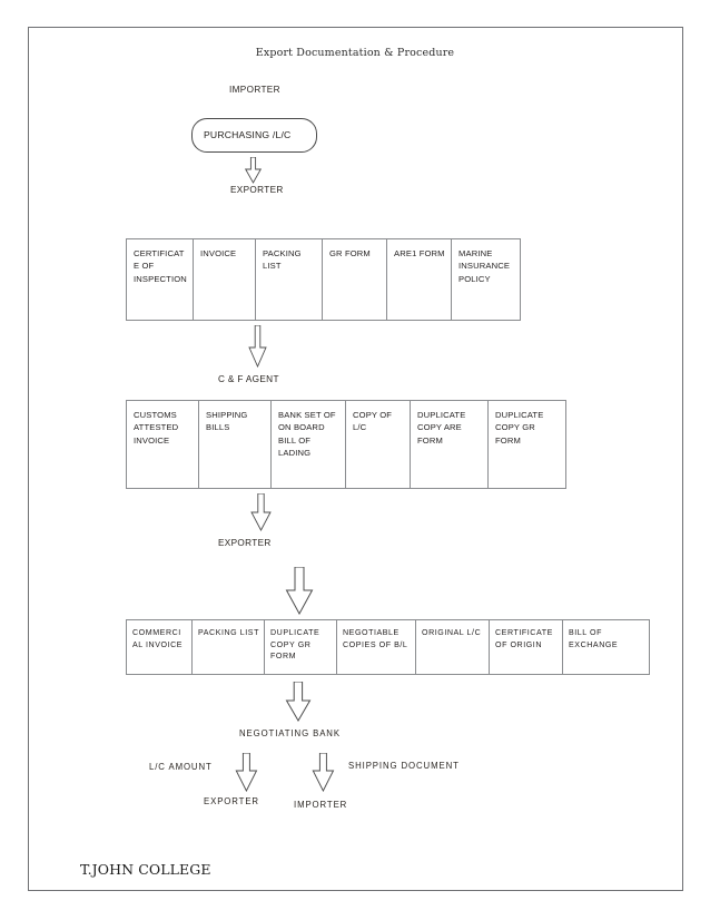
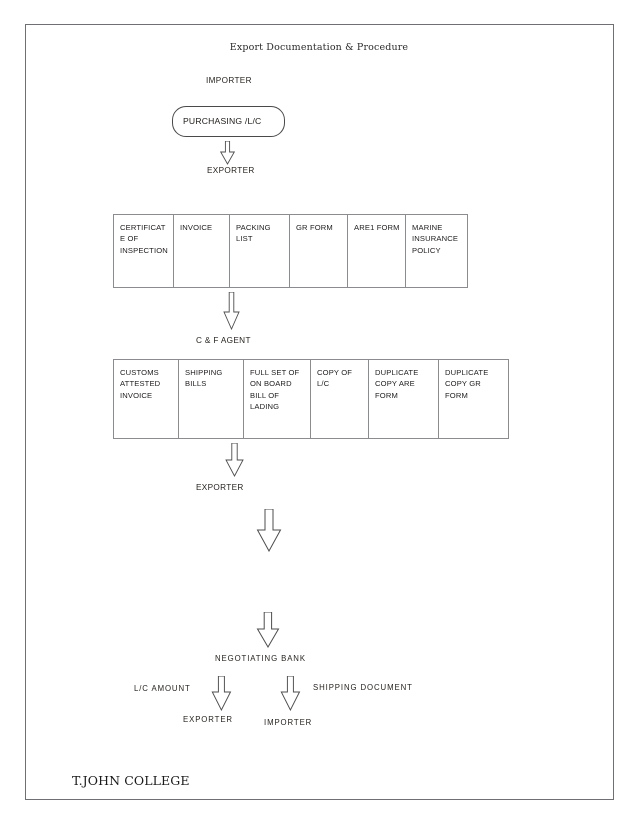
  Export Documentation & Procedure
  IMPORTER
  PURCHASING /L/C
  EXPORTER
  CERTIFICATE OF INSPECTION	INVOICE	PACKING LIST	GR FORM	ARE1 FORM	MARINE INSURANCE POLICY
  C & F AGENT
- CUSTOMS ATTESTED INVOICE	SHIPPING BILLS	BANK SET OF ON BOARD BILL OF LADING	COPY OF L/C	DUPLICATE COPY ARE FORM	DUPLICATE COPY GR FORM
+ CUSTOMS ATTESTED INVOICE	SHIPPING BILLS	FULL SET OF ON BOARD BILL OF LADING	COPY OF L/C	DUPLICATE COPY ARE FORM	DUPLICATE COPY GR FORM
  EXPORTER
- COMMERCIAL INVOICE	PACKING LIST	DUPLICATE COPY GR FORM	NEGOTIABLE COPIES OF B/L	ORIGINAL L/C	CERTIFICATE OF ORIGIN	BILL OF EXCHANGE
  NEGOTIATING BANK
  L/C AMOUNT
  SHIPPING DOCUMENT
  EXPORTER
  IMPORTER
  T.JOHN COLLEGE
